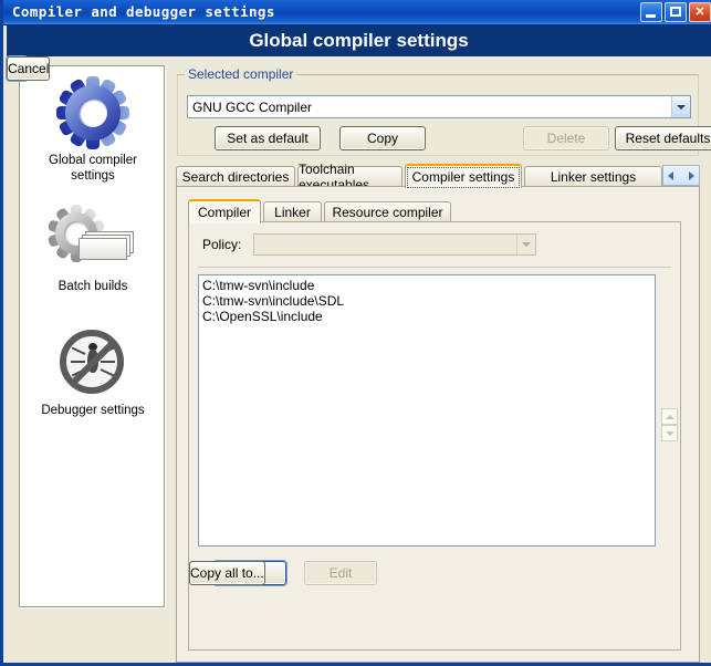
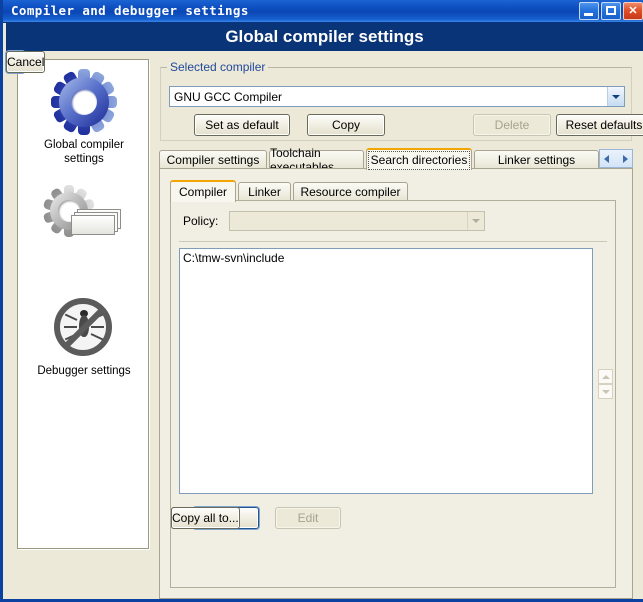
  Compiler and debugger settings
  ✕
  Global compiler settings
  Global compiler
  settings
- Batch builds
  Debugger settings
  Selected compiler
  GNU GCC Compiler
  Set as default
  Copy
  Delete
  Reset defaults
- Search directories
+ Compiler settings
  Toolchain executables
- Compiler settings
+ Search directories
  Linker settings
  Compiler
  Linker
  Resource compiler
  Policy:
  C:\tmw-svn\include
- C:\tmw-svn\include\SDL
- C:\OpenSSL\include
  Edit
  Copy all to...
  Cancel
